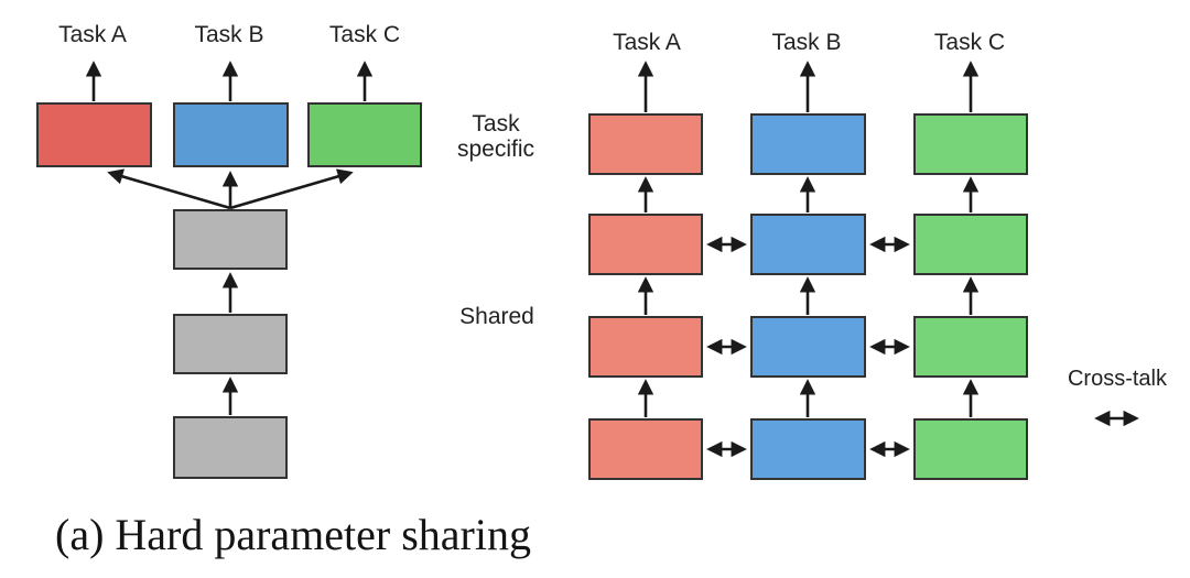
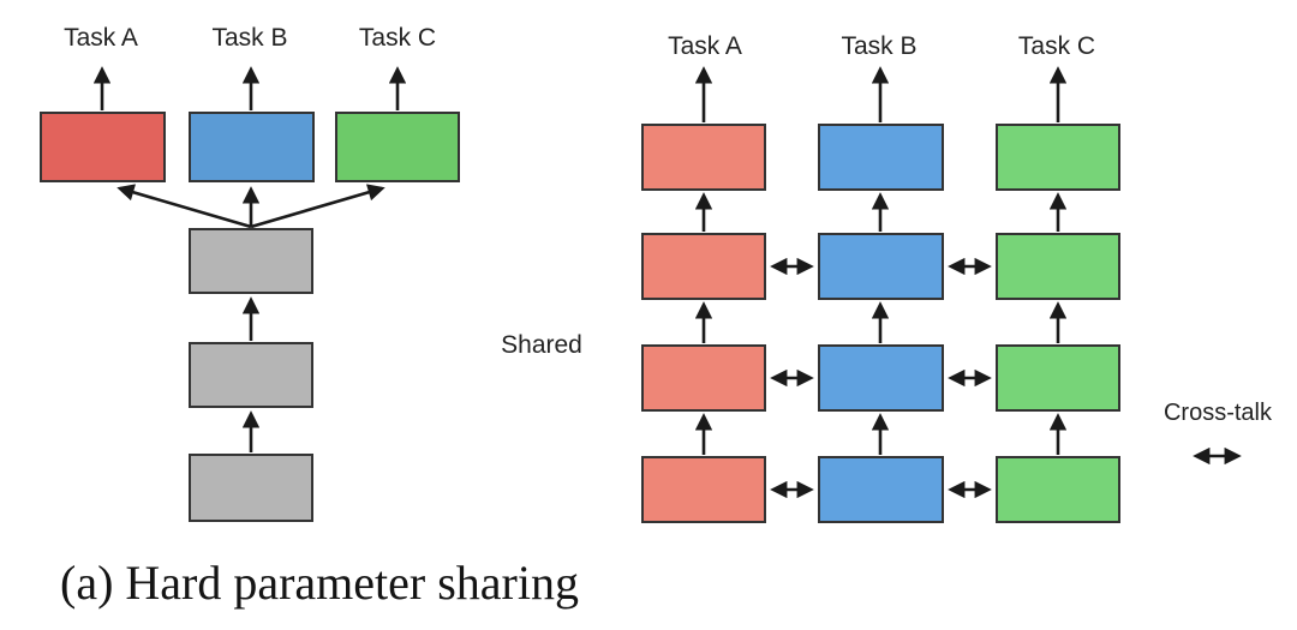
  Task A
  Task B
  Task C
  (a) Hard parameter sharing
- Task
- specific
  Shared
  Task A
  Task B
  Task C
  Cross-talk
